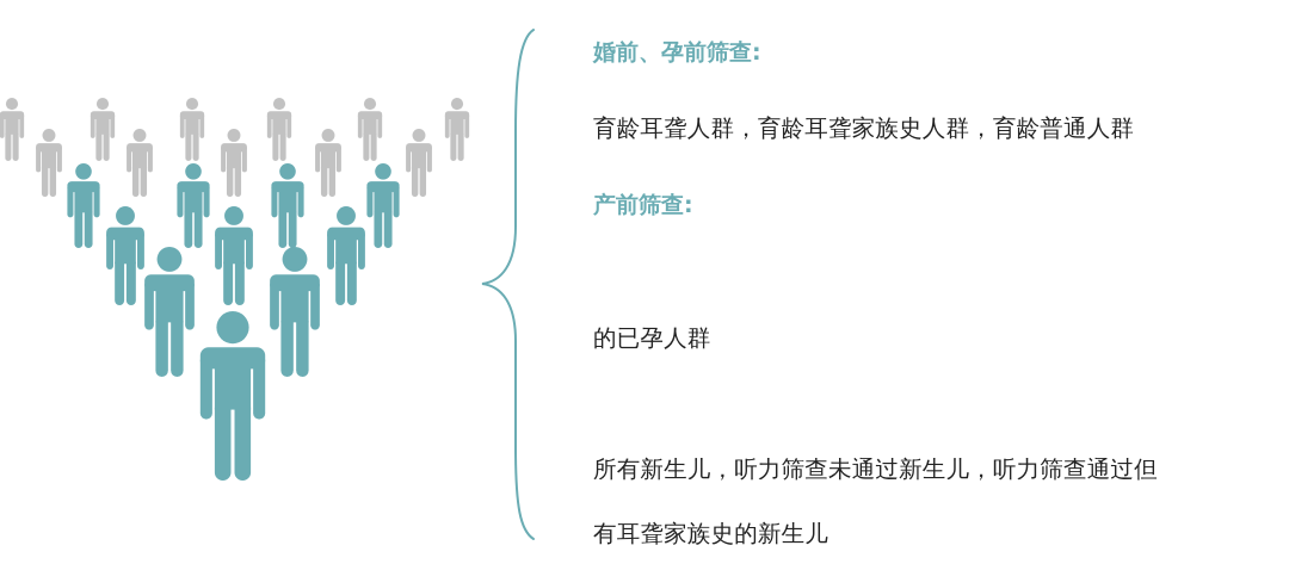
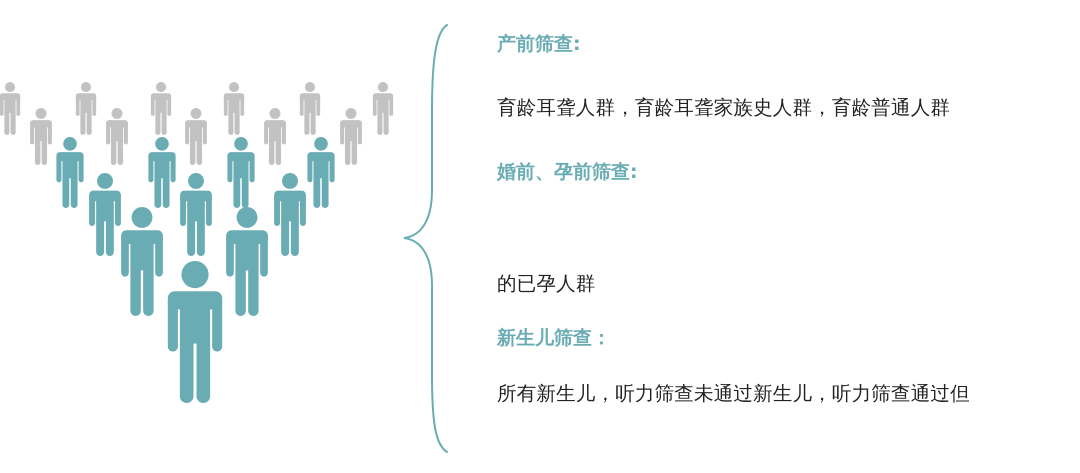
- 婚前、孕前筛查:
+ 产前筛查:
  育龄耳聋人群，育龄耳聋家族史人群，育龄普通人群
- 产前筛查:
+ 婚前、孕前筛查:
  的已孕人群
+ 新生儿筛查：
  所有新生儿，听力筛查未通过新生儿，听力筛查通过但
- 有耳聋家族史的新生儿
